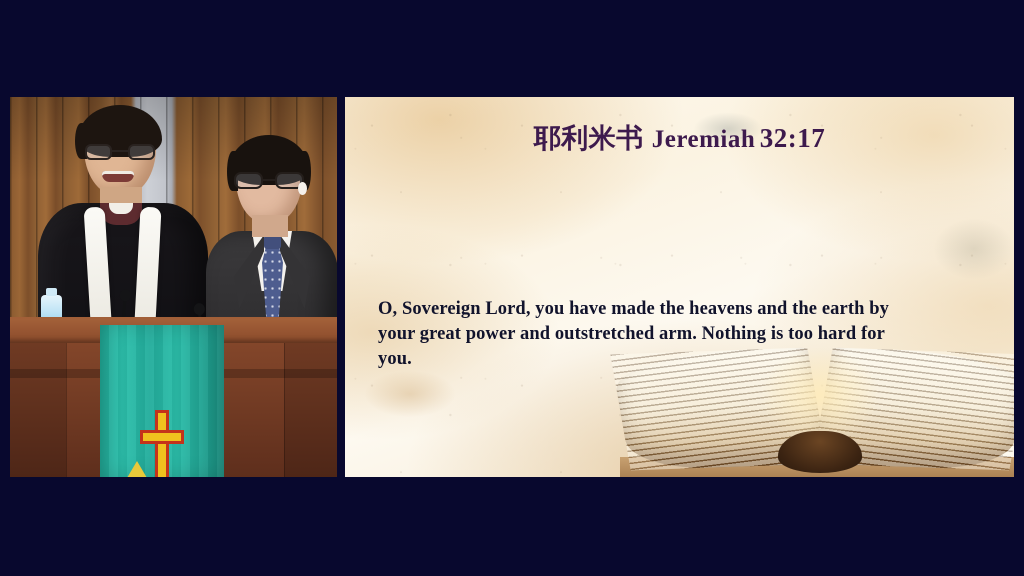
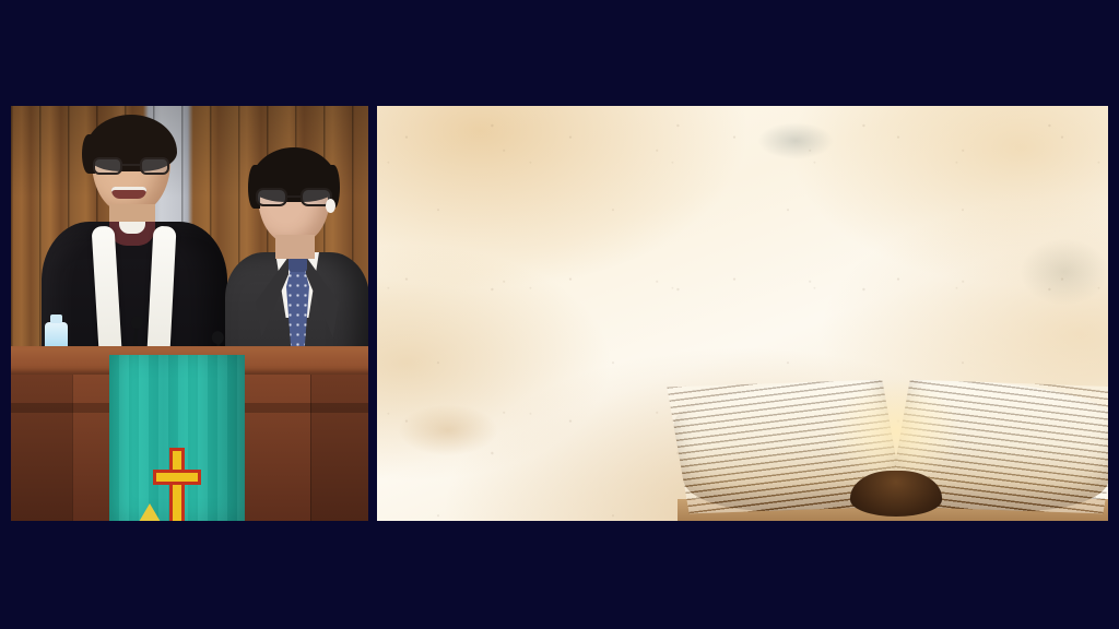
- 耶利米书 Jeremiah 32:17
- O, Sovereign Lord, you have made the heavens and the earth by your great power and outstretched arm. Nothing is too hard for you.
